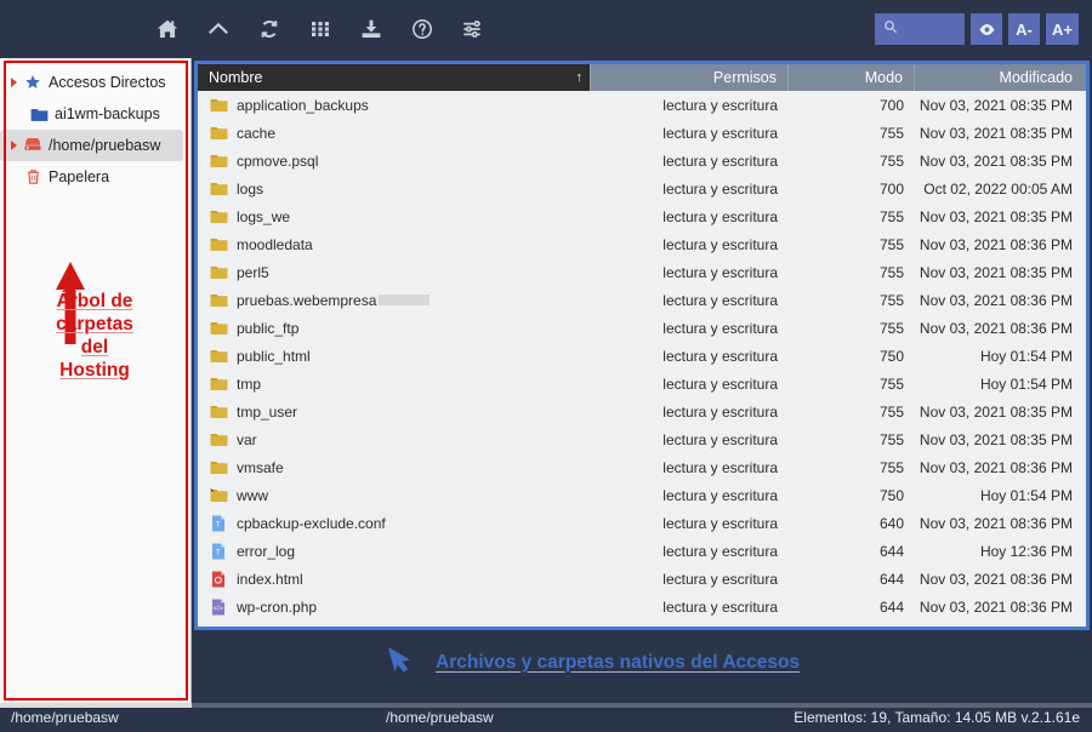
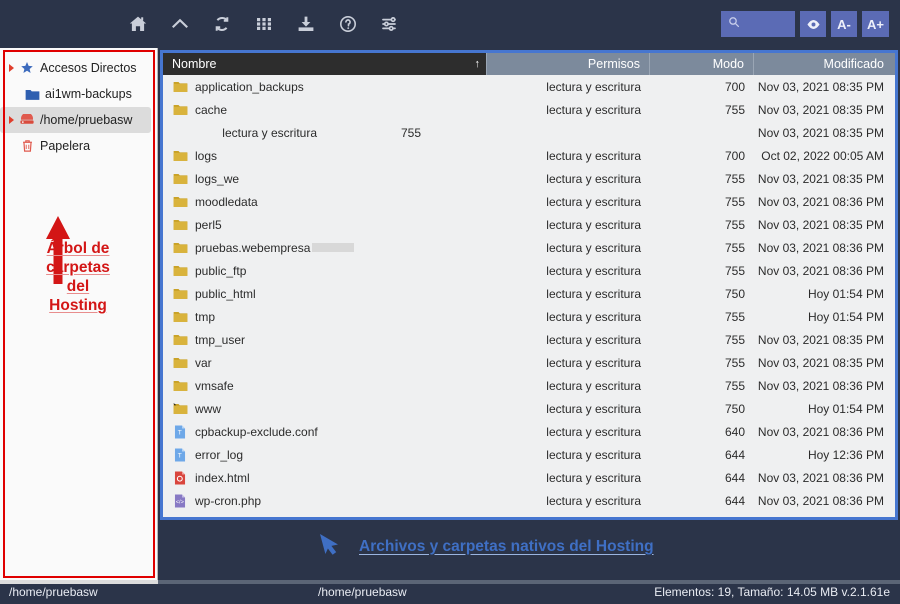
  A-
  A+
  Accesos Directos
  ai1wm-backups
  /home/pruebasw
  Papelera
  Árbol de
  carpetas
  del
  Hosting
  Nombre
  ↑
  Permisos
  Modo
  Modificado
  application_backups
  lectura y escritura
  700
  Nov 03, 2021 08:35 PM
  cache
  lectura y escritura
  755
  Nov 03, 2021 08:35 PM
- cpmove.psql
  lectura y escritura
  755
  Nov 03, 2021 08:35 PM
  logs
  lectura y escritura
  700
  Oct 02, 2022 00:05 AM
  logs_we
  lectura y escritura
  755
  Nov 03, 2021 08:35 PM
  moodledata
  lectura y escritura
  755
  Nov 03, 2021 08:36 PM
  perl5
  lectura y escritura
  755
  Nov 03, 2021 08:35 PM
  pruebas.webempresa
  lectura y escritura
  755
  Nov 03, 2021 08:36 PM
  public_ftp
  lectura y escritura
  755
  Nov 03, 2021 08:36 PM
  public_html
  lectura y escritura
  750
  Hoy 01:54 PM
  tmp
  lectura y escritura
  755
  Hoy 01:54 PM
  tmp_user
  lectura y escritura
  755
  Nov 03, 2021 08:35 PM
  var
  lectura y escritura
  755
  Nov 03, 2021 08:35 PM
  vmsafe
  lectura y escritura
  755
  Nov 03, 2021 08:36 PM
  www
  lectura y escritura
  750
  Hoy 01:54 PM
  cpbackup-exclude.conf
  lectura y escritura
  640
  Nov 03, 2021 08:36 PM
  error_log
  lectura y escritura
  644
  Hoy 12:36 PM
  index.html
  lectura y escritura
  644
  Nov 03, 2021 08:36 PM
  wp-cron.php
  lectura y escritura
  644
  Nov 03, 2021 08:36 PM
- Archivos y carpetas nativos del Accesos
+ Archivos y carpetas nativos del Hosting
  /home/pruebasw
  /home/pruebasw
  Elementos: 19, Tamaño: 14.05 MB v.2.1.61e
